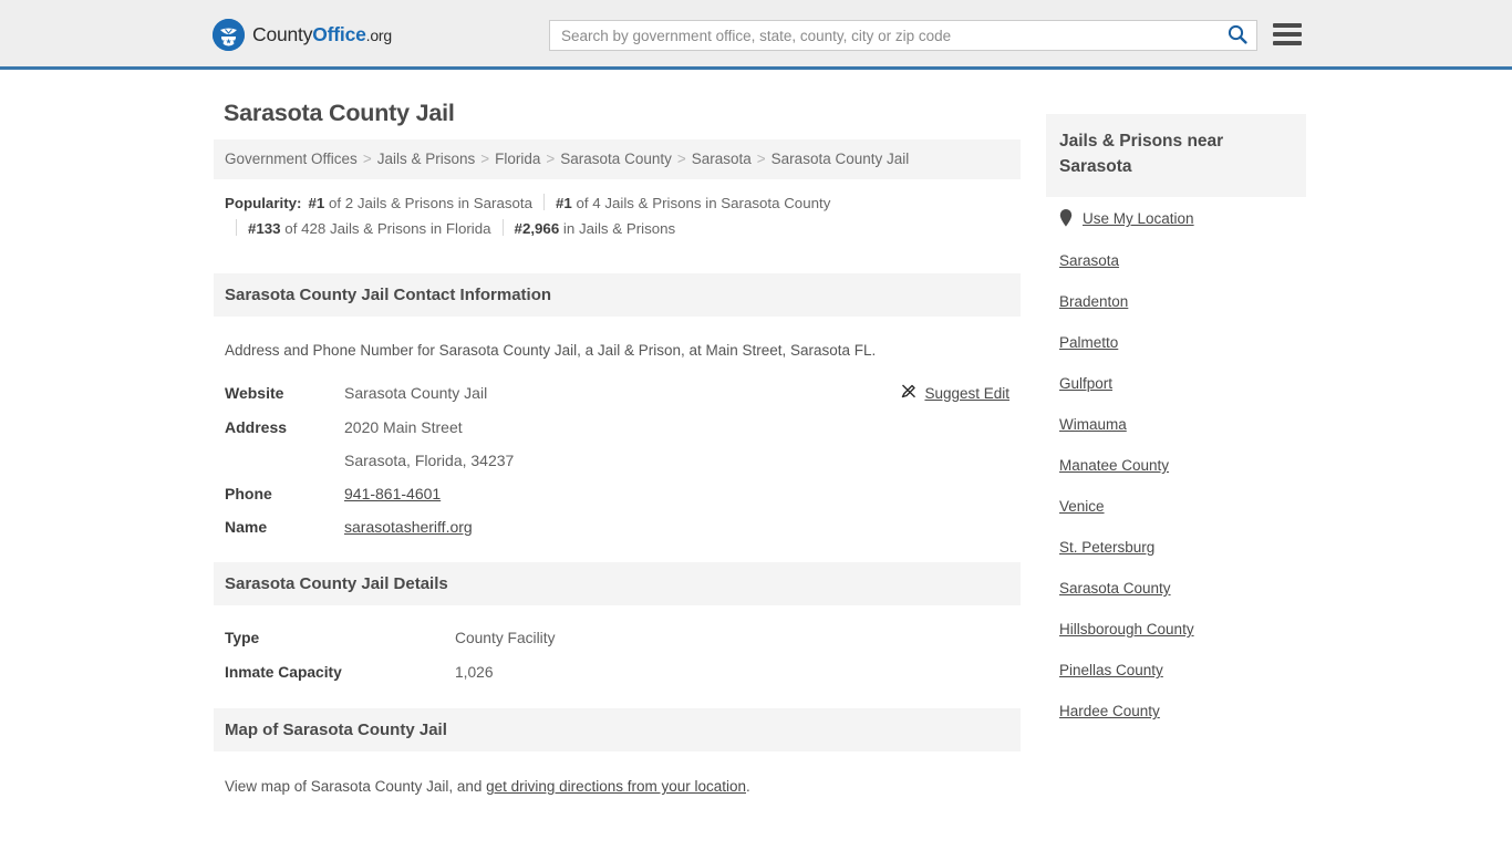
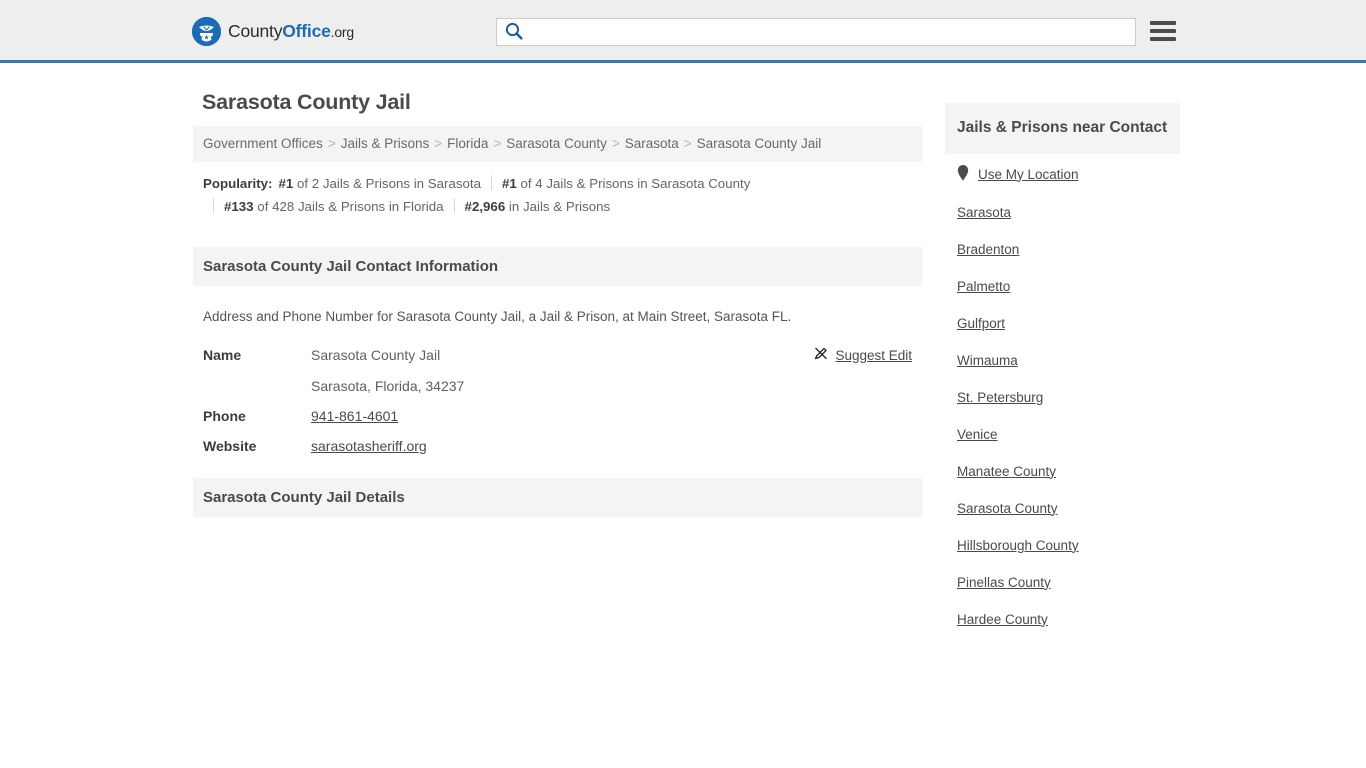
  ★★★
  CountyOffice.org
- Search by government office, state, county, city or zip code
  Sarasota County Jail
  Government Offices > Jails & Prisons > Florida > Sarasota County > Sarasota > Sarasota County Jail
  Popularity: #1 of 2 Jails & Prisons in Sarasota #1 of 4 Jails & Prisons in Sarasota County
  #133 of 428 Jails & Prisons in Florida #2,966 in Jails & Prisons
  Sarasota County Jail Contact Information
  Address and Phone Number for Sarasota County Jail, a Jail & Prison, at Main Street, Sarasota FL.
- Website	Sarasota County Jail	Suggest Edit
+ Name	Sarasota County Jail	Suggest Edit
- Address	2020 Main Street
  	Sarasota, Florida, 34237
  Phone	941-861-4601
- Name	sarasotasheriff.org
+ Website	sarasotasheriff.org
  Sarasota County Jail Details
- Type	County Facility
- Inmate Capacity	1,026
- Map of Sarasota County Jail
- View map of Sarasota County Jail, and get driving directions from your location.
- Jails & Prisons near Sarasota
+ Jails & Prisons near Contact
  Use My Location
  Sarasota
  Bradenton
  Palmetto
  Gulfport
  Wimauma
- Manatee County
+ St. Petersburg
  Venice
- St. Petersburg
+ Manatee County
  Sarasota County
  Hillsborough County
  Pinellas County
  Hardee County
